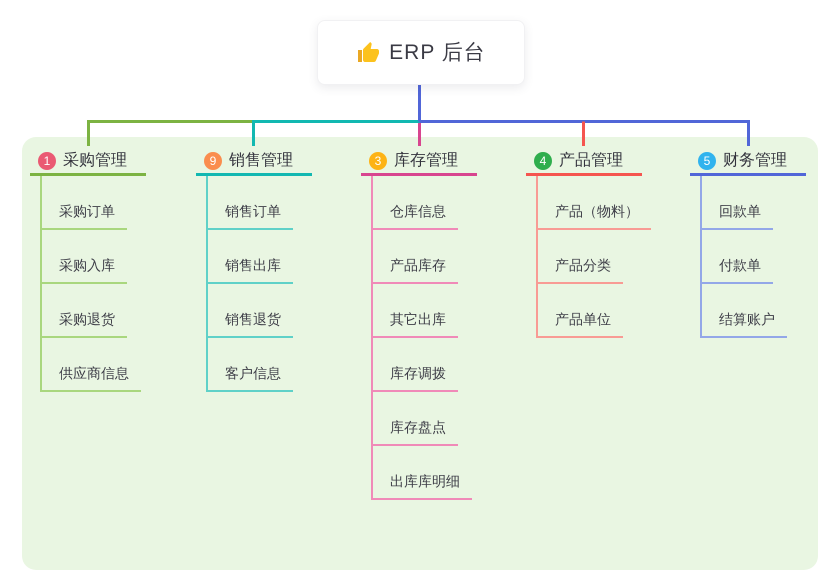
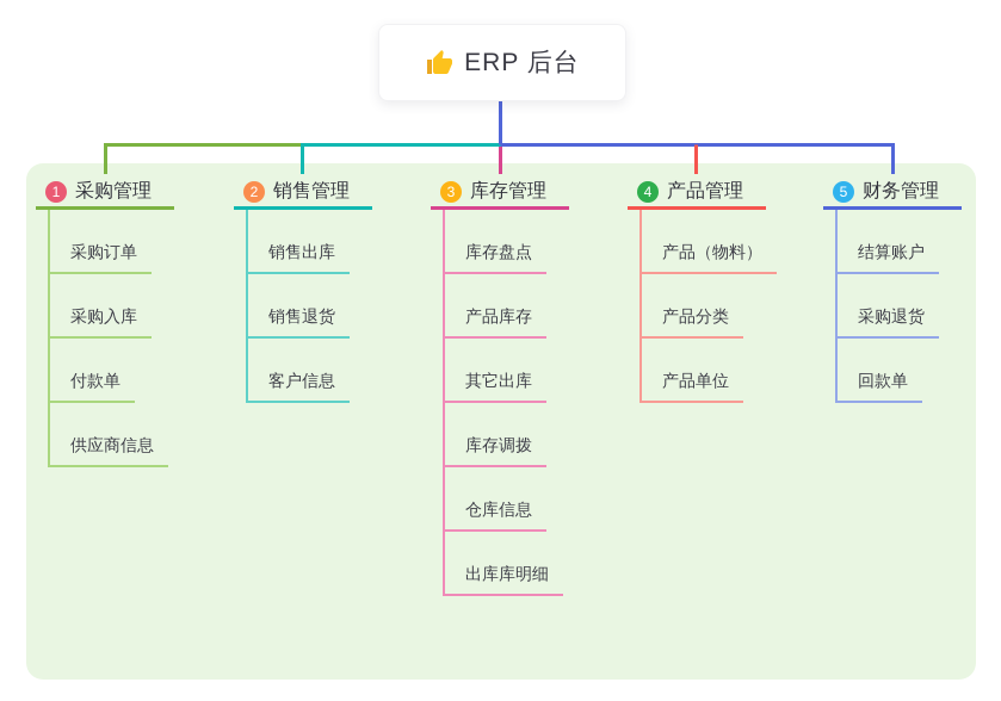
  ERP 后台
  1
  采购管理
  采购订单
  采购入库
- 采购退货
+ 付款单
  供应商信息
- 9
+ 2
  销售管理
- 销售订单
  销售出库
  销售退货
  客户信息
  3
  库存管理
- 仓库信息
+ 库存盘点
  产品库存
  其它出库
  库存调拨
- 库存盘点
+ 仓库信息
  出库库明细
  4
  产品管理
  产品（物料）
  产品分类
  产品单位
  5
  财务管理
- 回款单
+ 结算账户
- 付款单
+ 采购退货
- 结算账户
+ 回款单
